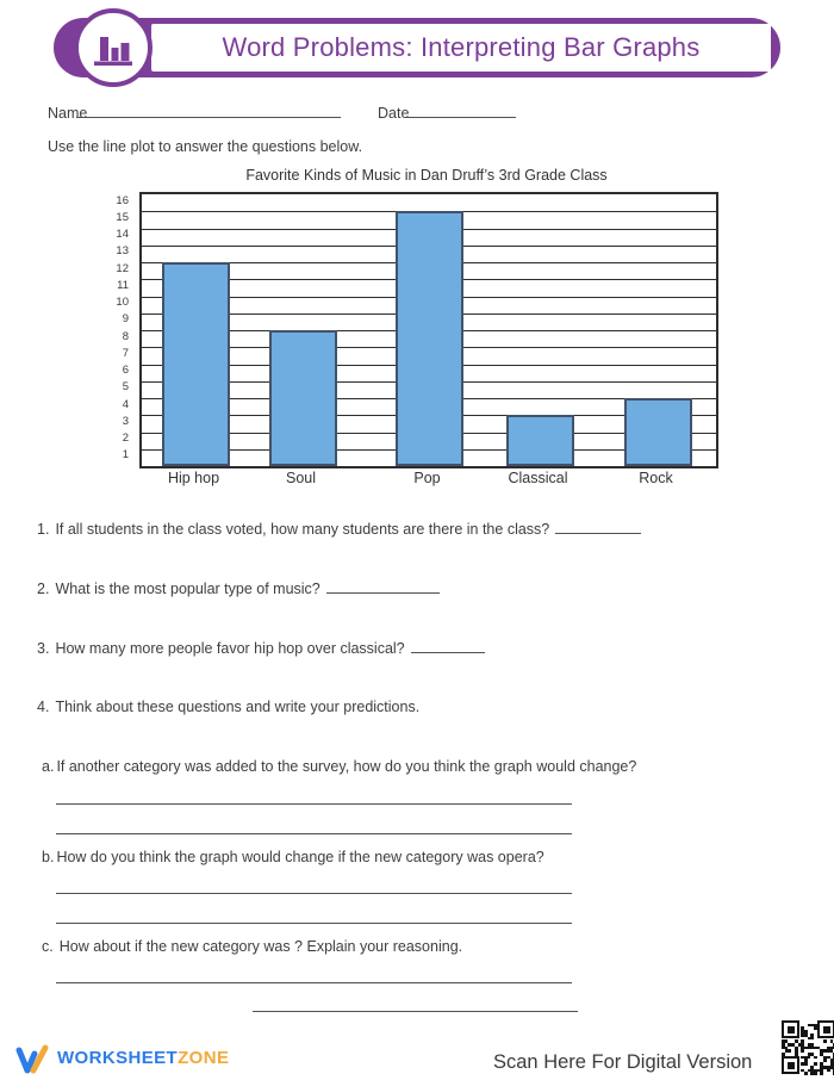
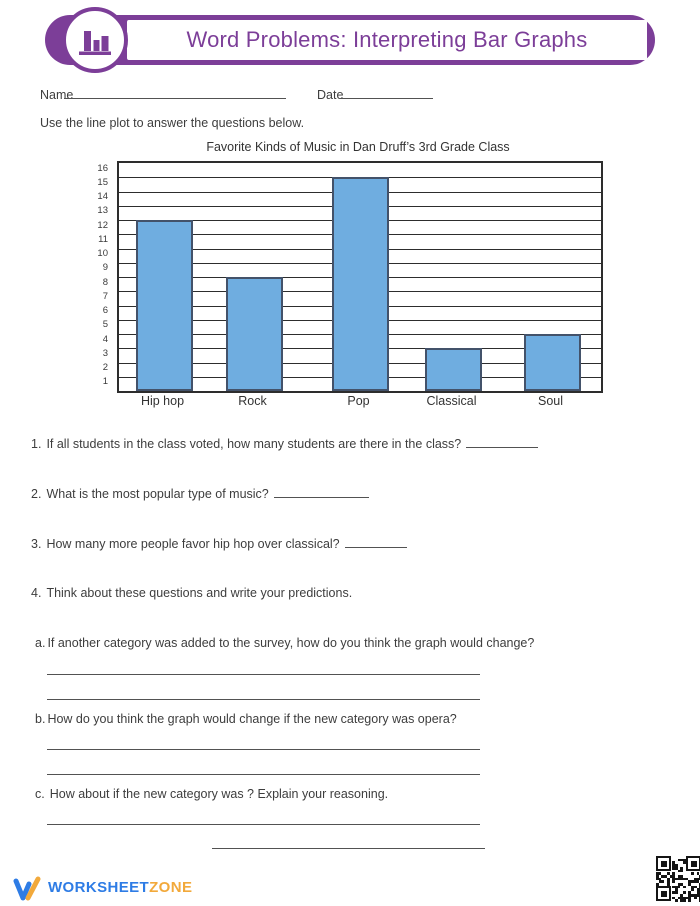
  Word Problems: Interpreting Bar Graphs
  Name
  Date
  Use the line plot to answer the questions below.
  Favorite Kinds of Music in Dan Druff’s 3rd Grade Class
  16
  15
  14
  13
  12
  11
  10
  9
  8
  7
  6
  5
  4
  3
  2
  1
  Hip hop
- Soul
+ Rock
  Pop
  Classical
- Rock
+ Soul
  1. If all students in the class voted, how many students are there in the class?
  2. What is the most popular type of music?
  3. How many more people favor hip hop over classical?
  4. Think about these questions and write your predictions.
  a. If another category was added to the survey, how do you think the graph would change?
  b. How do you think the graph would change if the new category was opera?
  c. How about if the new category was ? Explain your reasoning.
  WORKSHEETZONE
- Scan Here For Digital Version
